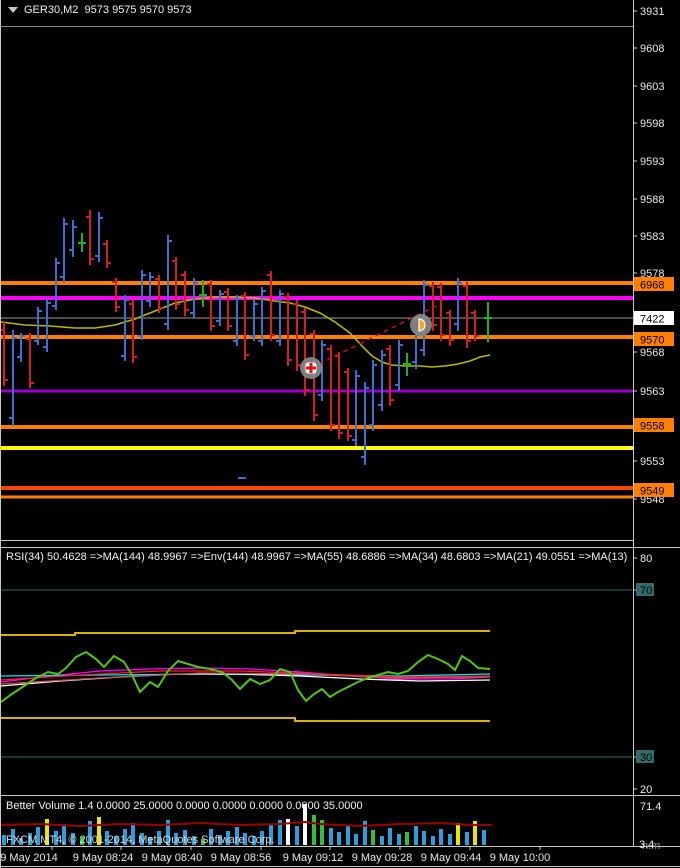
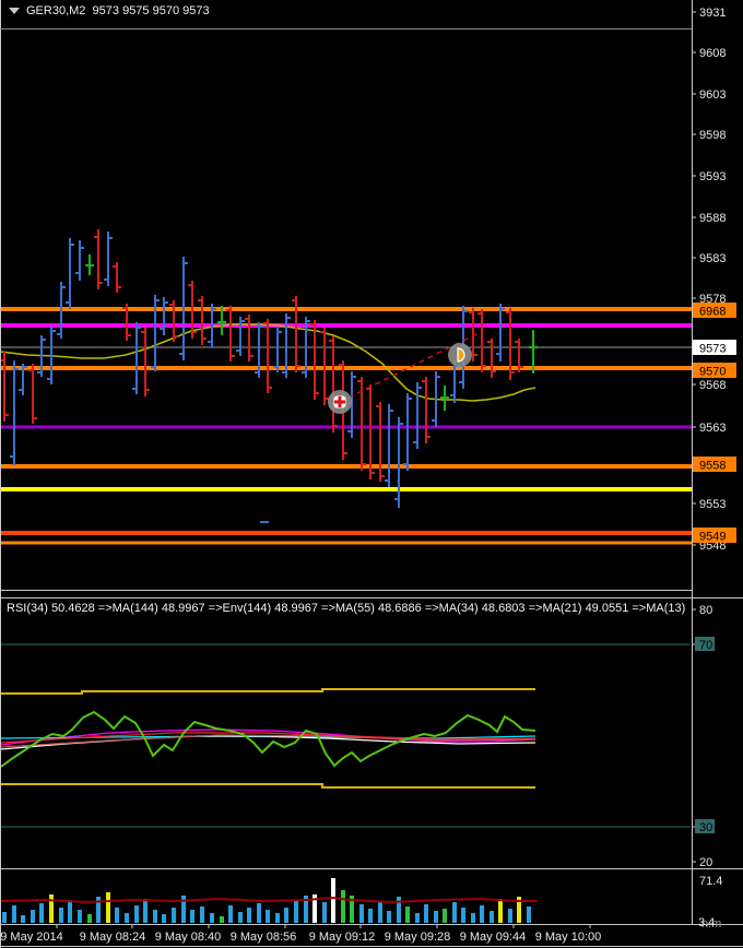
  GER30,M2 9573 9575 9570 9573
  3931
  9608
  9603
  9598
  9593
  9588
  9583
  9578
  9568
  9563
  9553
  9548
  6968
- 7422
+ 9573
  9570
  9558
  9549
  80
  20
  70
  30
  71.4
  n.m
  3.4
  9 May 2014
  9 May 08:24
  9 May 08:40
  9 May 08:56
  9 May 09:12
  9 May 09:28
  9 May 09:44
  9 May 10:00
  RSI(34) 50.4628 =>MA(144) 48.9967 =>Env(144) 48.9967 =>MA(55) 48.6886 =>MA(34) 48.6803 =>MA(21) 49.0551 =>MA(13)
- Better Volume 1.4 0.0000 25.0000 0.0000 0.0000 0.0000 0.0000 35.0000
- FXCM MT4, © 2001-2014, MetaQuotes Software Corp.
